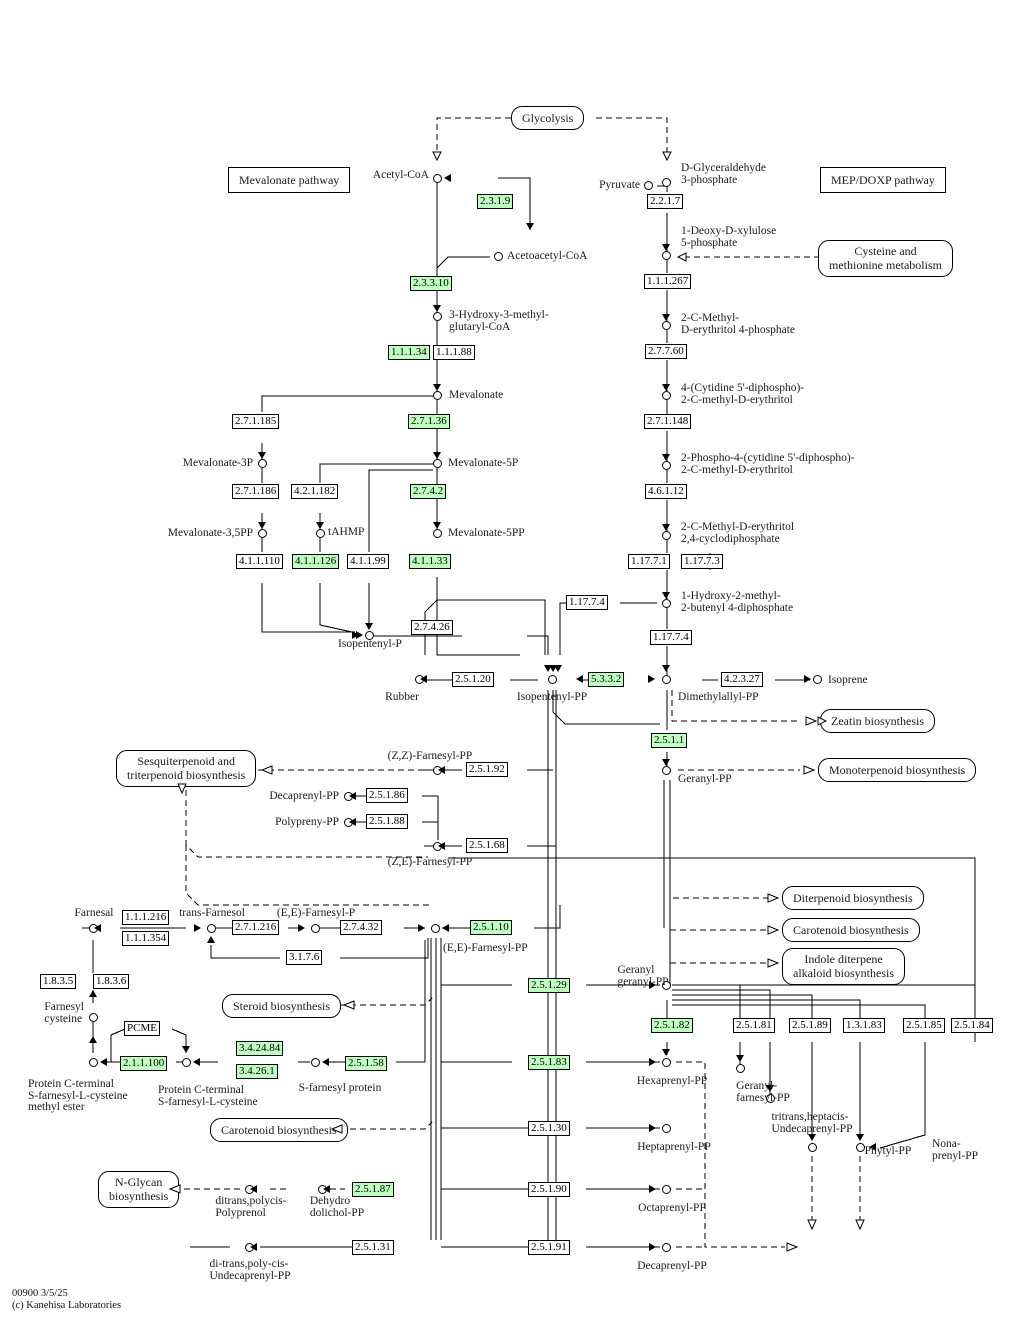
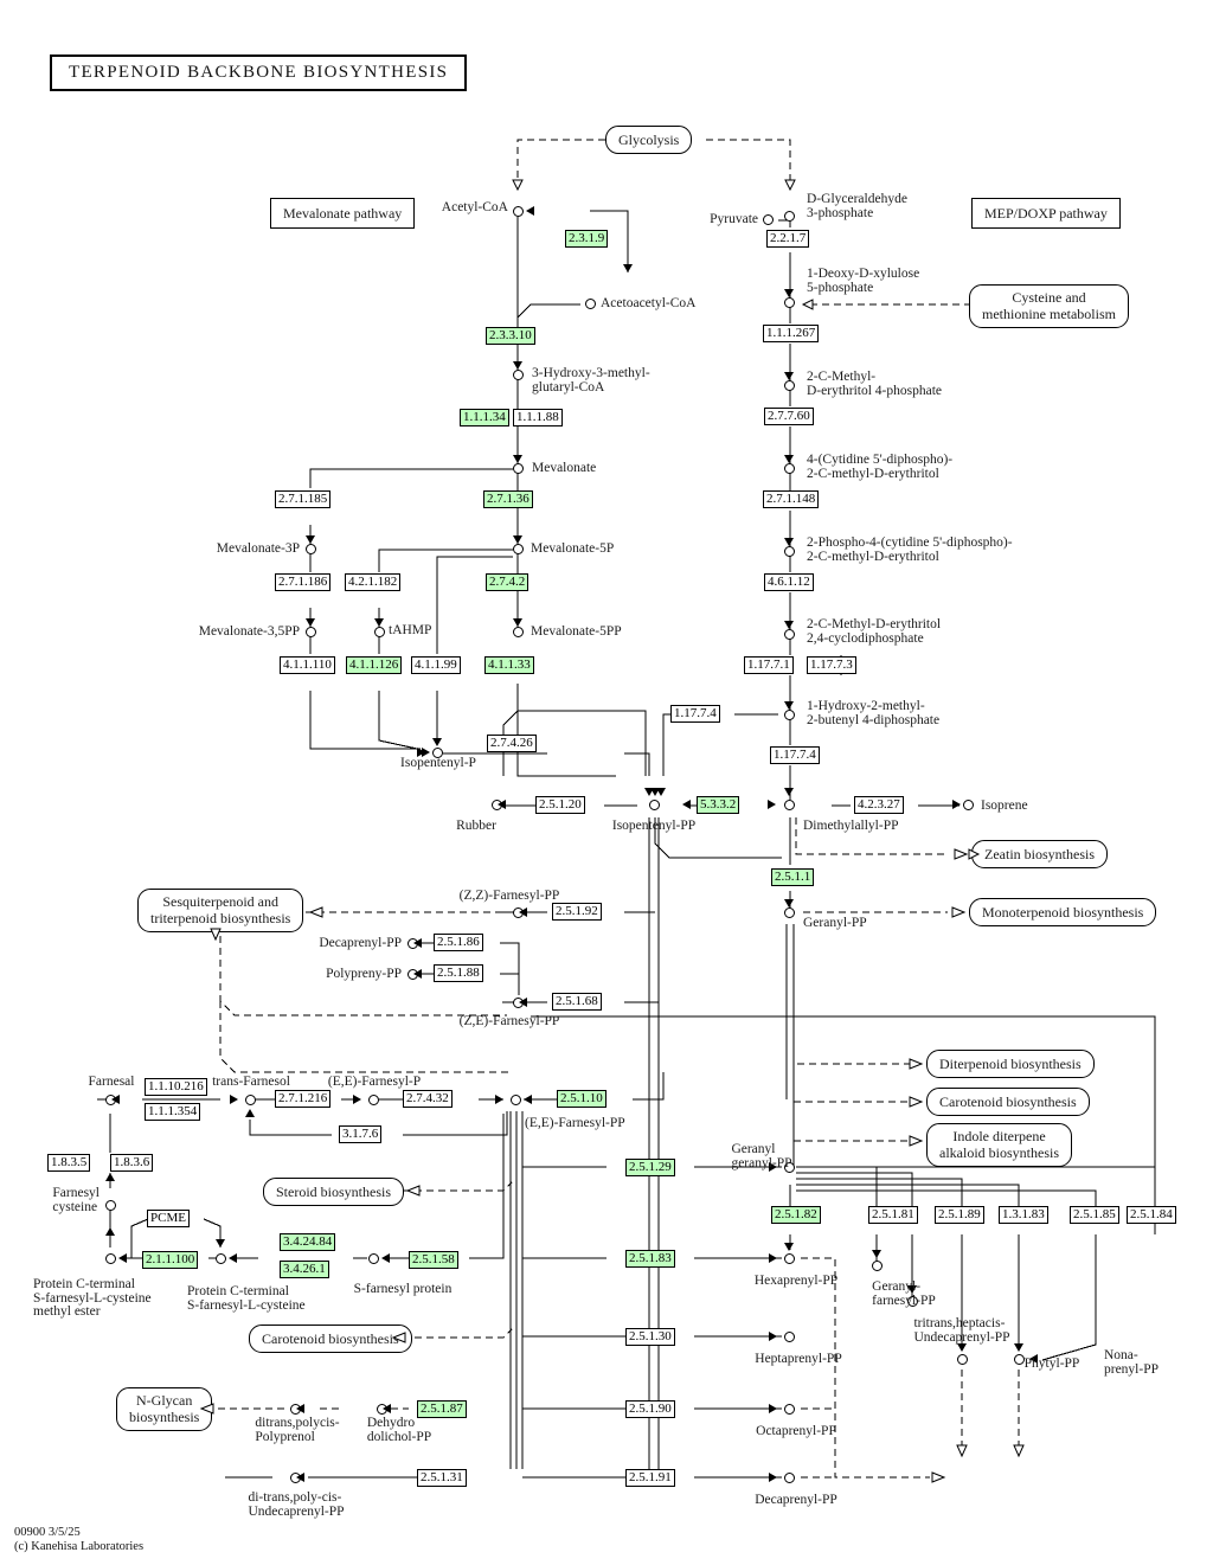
+ TERPENOID BACKBONE BIOSYNTHESIS
  Mevalonate pathway
  MEP/DOXP pathway
  Glycolysis
  Cysteine and
  methionine metabolism
  Zeatin biosynthesis
  Monoterpenoid biosynthesis
  Sesquiterpenoid and
  triterpenoid biosynthesis
  Diterpenoid biosynthesis
  Carotenoid biosynthesis
  Indole diterpene
  alkaloid biosynthesis
  Steroid biosynthesis
  Carotenoid biosynthesi
  N-Glycan
  biosynthesis
  Acetyl-CoA
  Acetoacetyl-CoA
  3-Hydroxy-3-methyl-
  glutaryl-CoA
  Mevalonate
  Mevalonate-3P
  Mevalonate-3,5PP
  tAHMP
  Mevalonate-5P
  Mevalonate-5PP
  Isopentenyl-P
  Isopentenyl-PP
  Rubber
  Dimethylallyl-PP
  Isoprene
  Geranyl-PP
  Pyruvate
  D-Glyceraldehyde
  3-phosphate
  1-Deoxy-D-xylulose
  5-phosphate
  2-C-Methyl-
  D-erythritol 4-phosphate
  4-(Cytidine 5'-diphospho)-
  2-C-methyl-D-erythritol
  2-Phospho-4-(cytidine 5'-diphospho)-
  2-C-methyl-D-erythritol
  2-C-Methyl-D-erythritol
  2,4-cyclodiphosphate
  1-Hydroxy-2-methyl-
  2-butenyl 4-diphosphate
  (Z,Z)-Farnesyl-PP
  Decaprenyl-PP
  Polypreny-PP
  (Z,E)-Farnesyl-PP
  Farnesal
  trans-Farnesol
  (E,E)-Farnesyl-P
  (E,E)-Farnesyl-PP
  Farnesyl
  cysteine
  Protein C-terminal
  S-farnesyl-L-cysteine
  methyl ester
  Protein C-terminal
  S-farnesyl-L-cysteine
  S-farnesyl protein
  Geranyl
  geranyl-PP
  Hexaprenyl-PP
  Heptaprenyl-PP
  Octaprenyl-PP
  Decaprenyl-PP
  Geranyl-
  farnesyl-PP
  tritrans,heptacis-
  Undecaprenyl-PP
  Phytyl-PP
  Nona-
  prenyl-PP
  ditrans,polycis-
  Polyprenol
  Dehydro
  dolichol-PP
  di-trans,poly-cis-
  Undecaprenyl-PP
  2.3.1.9
  2.3.3.10
  1.1.1.34
  1.1.1.88
  2.7.1.185
  2.7.1.36
  2.7.1.186
  4.2.1.182
  2.7.4.2
  4.1.1.110
  4.1.1.126
  4.1.1.99
  4.1.1.33
  2.7.4.26
  2.5.1.20
  5.3.3.2
  4.2.3.27
  2.5.1.1
  2.2.1.7
  1.1.1.267
  2.7.7.60
  2.7.1.148
  4.6.1.12
  1.17.7.1
  1.17.7.3
  1.17.7.4
  1.17.7.4
  2.5.1.92
  2.5.1.86
  2.5.1.88
  2.5.1.68
- 1.1.1.216
+ 1.1.10.216
  1.1.1.354
  2.7.1.216
  2.7.4.32
  3.1.7.6
  2.5.1.10
  1.8.3.5
  1.8.3.6
  PCME
  2.1.1.100
  3.4.24.84
  3.4.26.1
  2.5.1.58
  2.5.1.29
  2.5.1.82
  2.5.1.81
  2.5.1.89
  1.3.1.83
  2.5.1.85
  2.5.1.84
  2.5.1.83
  2.5.1.30
  2.5.1.90
  2.5.1.91
  2.5.1.87
  2.5.1.31
  00900 3/5/25
  (c) Kanehisa Laboratories
